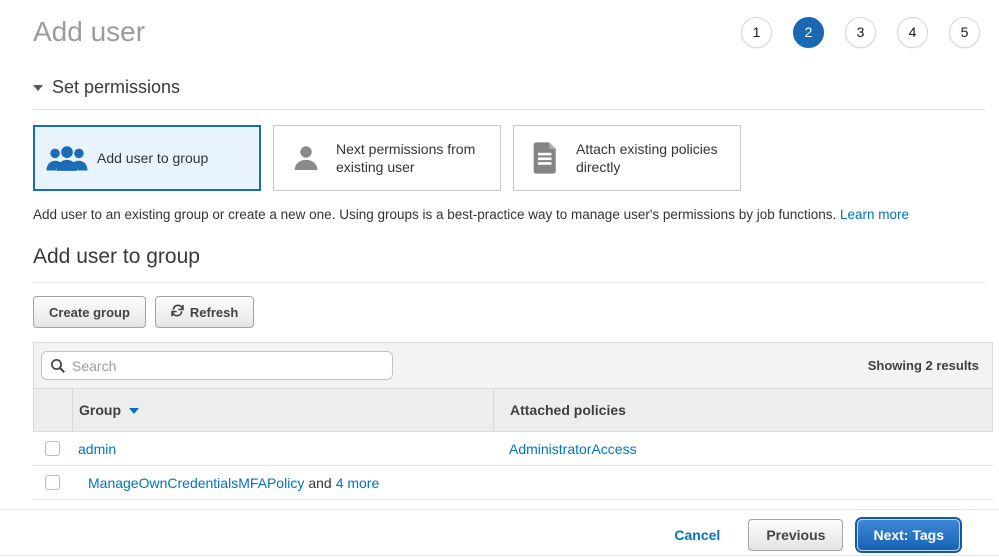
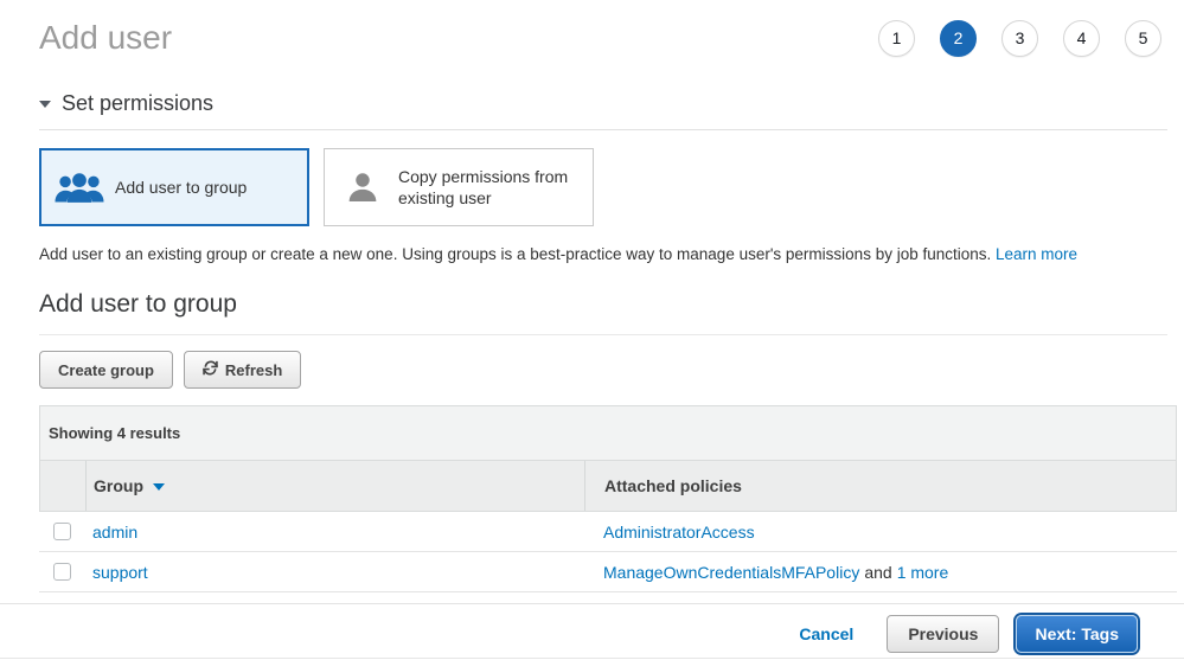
  Add user
  1
  2
  3
  4
  5
  Set permissions
  Add user to group
- Next permissions from existing user
+ Copy permissions from existing user
- Attach existing policies directly
  Add user to an existing group or create a new one. Using groups is a best-practice way to manage user's permissions by job functions. Learn more
  Add user to group
  Create group
  Refresh
- Search
- Showing 2 results
+ Showing 4 results
  Group
  Attached policies
  admin
  AdministratorAccess
+ support
  ManageOwnCredentialsMFAPolicy
  and
- 4 more
+ 1 more
  Cancel
  Previous
  Next: Tags
